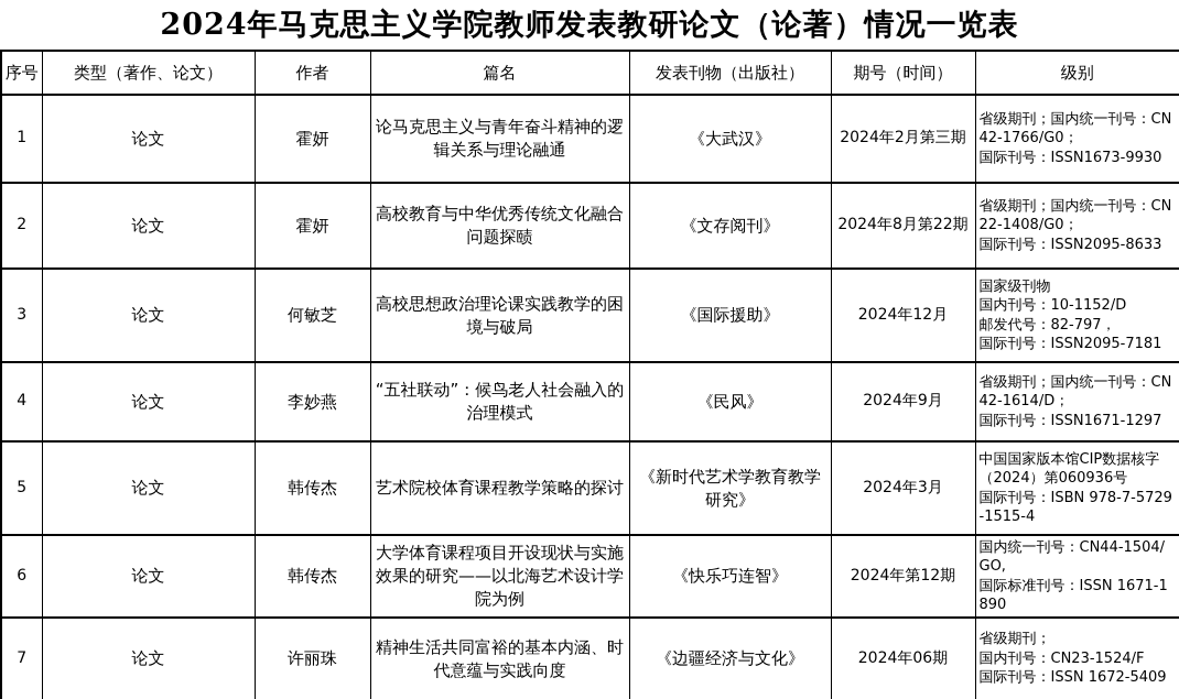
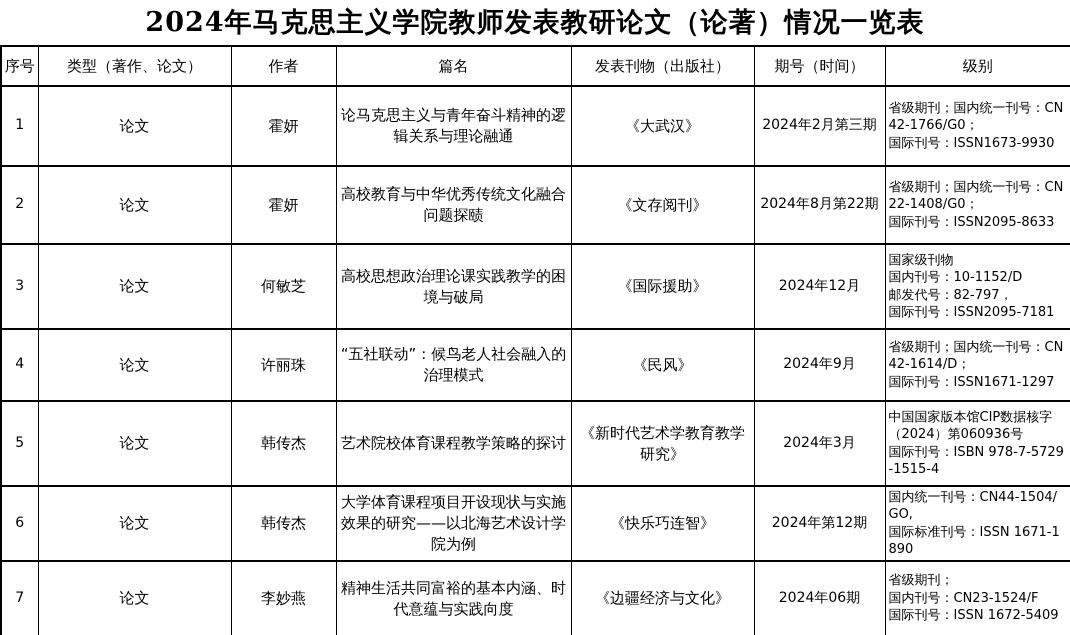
  2024年马克思主义学院教师发表教研论文（论著）情况一览表
  序号	类型（著作、论文）	作者	篇名	发表刊物（出版社）	期号（时间）	级别
  1	论文	霍妍	论马克思主义与青年奋斗精神的逻辑关系与理论融通	《大武汉》	2024年2月第三期	省级期刊；国内统一刊号：CN42-1766/G0； 国际刊号：ISSN1673-9930
  2	论文	霍妍	高校教育与中华优秀传统文化融合问题探赜	《文存阅刊》	2024年8月第22期	省级期刊；国内统一刊号：CN22-1408/G0； 国际刊号：ISSN2095-8633
  3	论文	何敏芝	高校思想政治理论课实践教学的困境与破局	《国际援助》	2024年12月	国家级刊物 国内刊号：10-1152/D 邮发代号：82-797， 国际刊号：ISSN2095-7181
- 4	论文	李妙燕	“五社联动”：候鸟老人社会融入的治理模式	《民风》	2024年9月	省级期刊；国内统一刊号：CN42-1614/D； 国际刊号：ISSN1671-1297
+ 4	论文	许丽珠	“五社联动”：候鸟老人社会融入的治理模式	《民风》	2024年9月	省级期刊；国内统一刊号：CN42-1614/D； 国际刊号：ISSN1671-1297
  5	论文	韩传杰	艺术院校体育课程教学策略的探讨	《新时代艺术学教育教学研究》	2024年3月	中国国家版本馆CIP数据核字（2024）第060936号 国际刊号：ISBN 978-7-5729-1515-4
  6	论文	韩传杰	大学体育课程项目开设现状与实施效果的研究——以北海艺术设计学院为例	《快乐巧连智》	2024年第12期	国内统一刊号：CN44-1504/GO, 国际标准刊号：ISSN 1671-1890
- 7	论文	许丽珠	精神生活共同富裕的基本内涵、时代意蕴与实践向度	《边疆经济与文化》	2024年06期	省级期刊； 国内刊号：CN23-1524/F 国际刊号：ISSN 1672-5409
+ 7	论文	李妙燕	精神生活共同富裕的基本内涵、时代意蕴与实践向度	《边疆经济与文化》	2024年06期	省级期刊； 国内刊号：CN23-1524/F 国际刊号：ISSN 1672-5409
